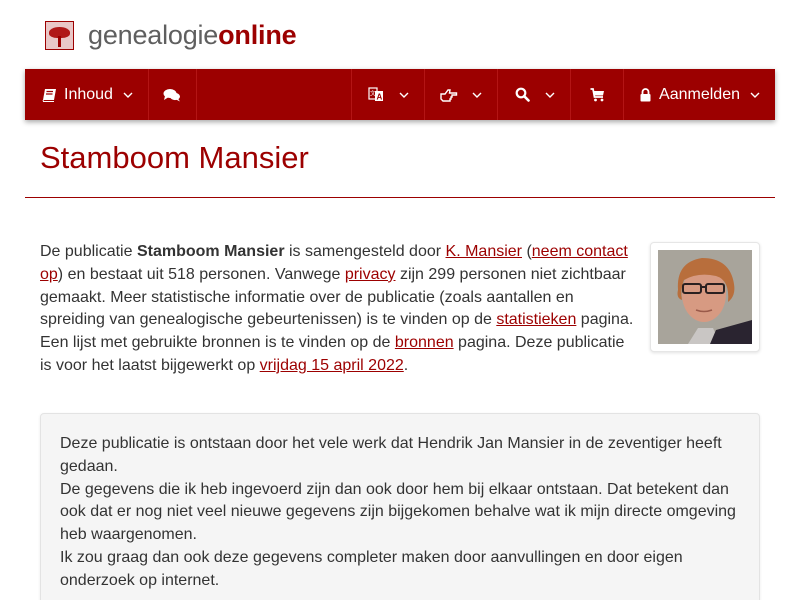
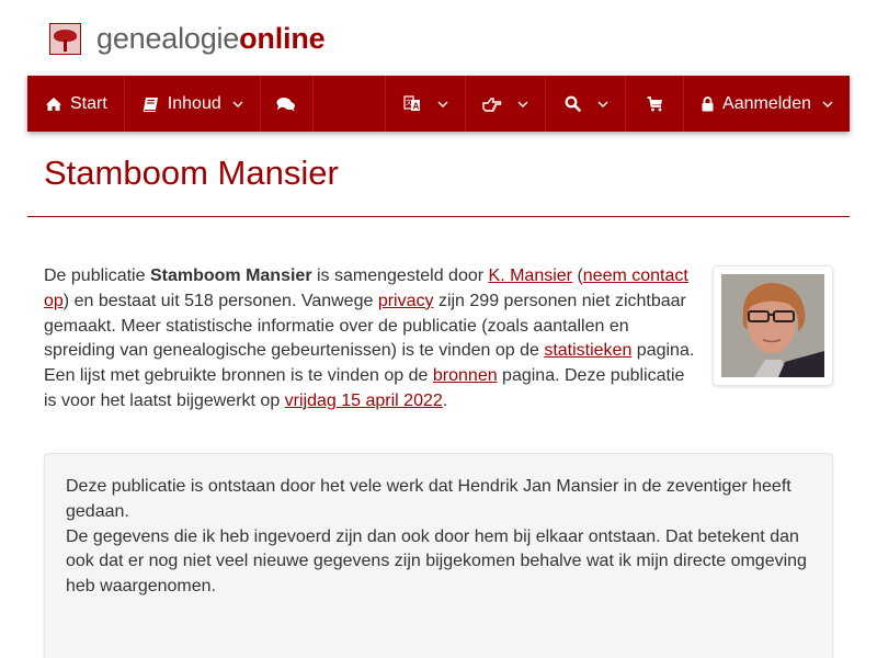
  genealogieonline
+ Start
  Inhoud
  A
  Aanmelden
  Stamboom Mansier
  De publicatie Stamboom Mansier is samengesteld door K. Mansier (neem contact op) en bestaat uit 518 personen. Vanwege privacy zijn 299 personen niet zichtbaar gemaakt. Meer statistische informatie over de publicatie (zoals aantallen en spreiding van genealogische gebeurtenissen) is te vinden op de statistieken pagina. Een lijst met gebruikte bronnen is te vinden op de bronnen pagina. Deze publicatie is voor het laatst bijgewerkt op vrijdag 15 april 2022.
  Deze publicatie is ontstaan door het vele werk dat Hendrik Jan Mansier in de zeventiger heeft gedaan.
  De gegevens die ik heb ingevoerd zijn dan ook door hem bij elkaar ontstaan. Dat betekent dan ook dat er nog niet veel nieuwe gegevens zijn bijgekomen behalve wat ik mijn directe omgeving heb waargenomen.
- Ik zou graag dan ook deze gegevens completer maken door aanvullingen en door eigen onderzoek op internet.
